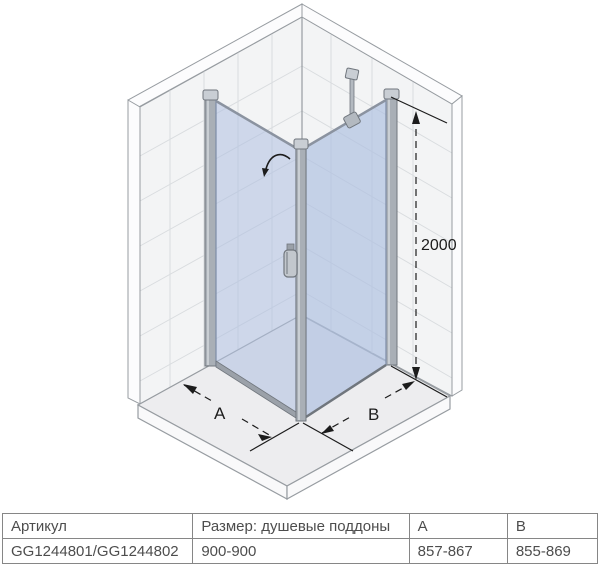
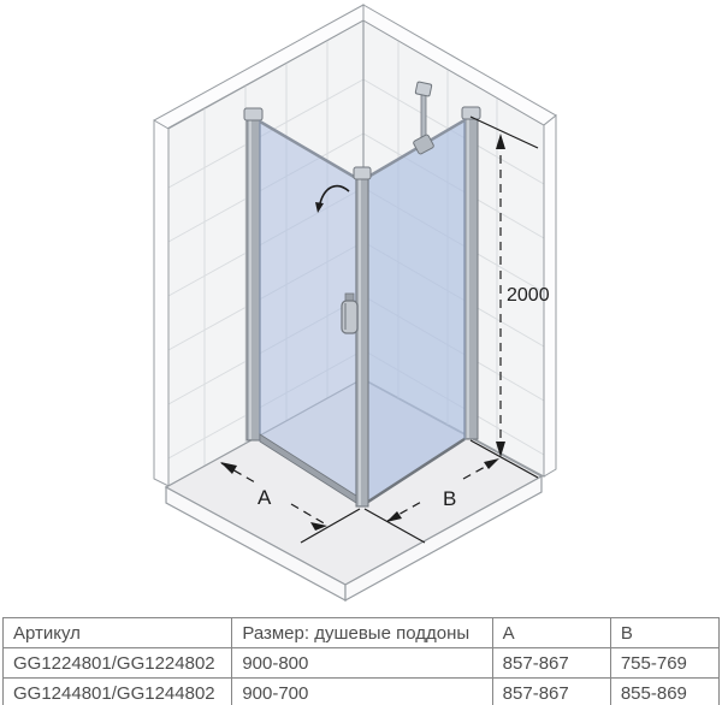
  2000
  A
  B
  Артикул	Размер: душевые поддоны	A	B
+ GG1224801/GG1224802	900-800	857-867	755-769
- GG1244801/GG1244802	900-900	857-867	855-869
+ GG1244801/GG1244802	900-700	857-867	855-869
